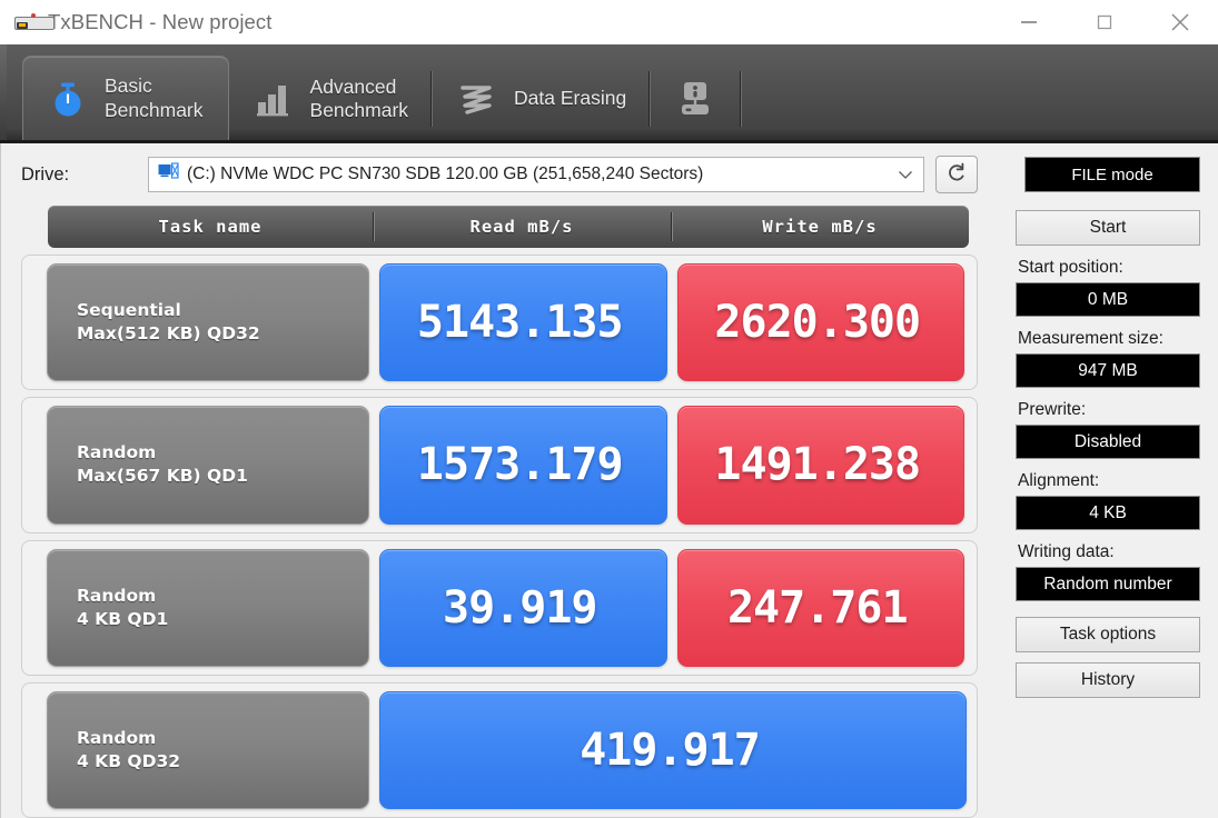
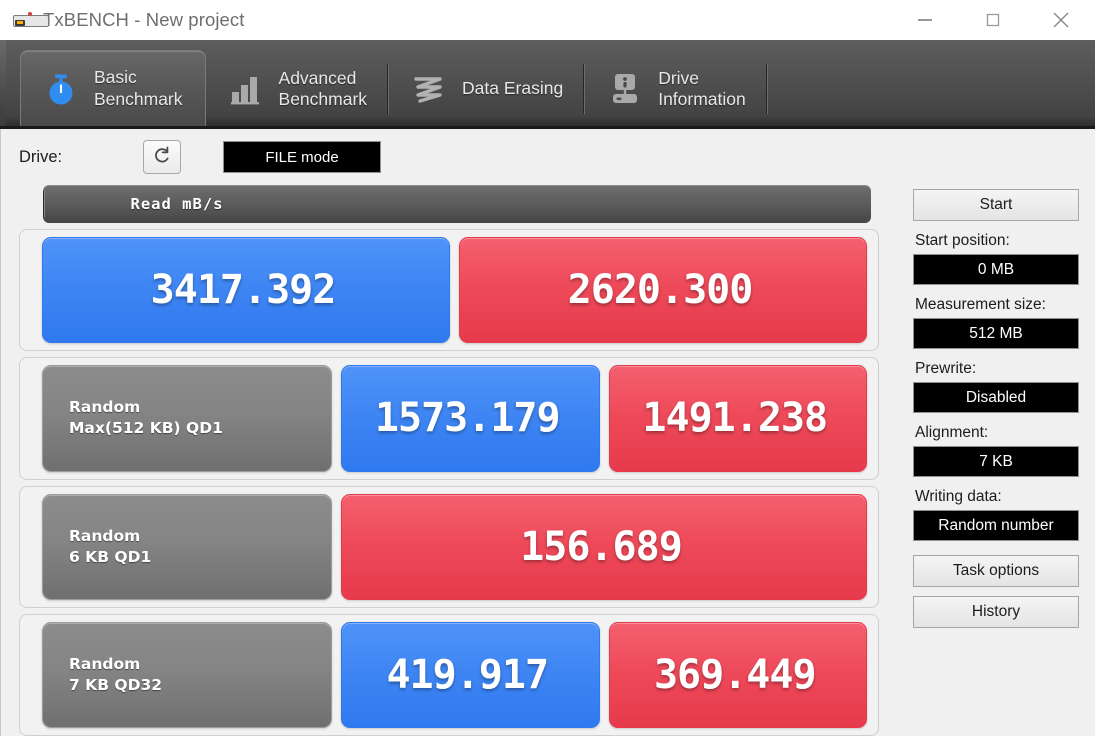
  xBENCH - New project
  Basic
  Benchmark
  Advanced
  Benchmark
  Data Erasing
+ Drive
+ Information
  Drive:
- (C:) NVMe WDC PC SN730 SDB 120.00 GB (251,658,240 Sectors)
  FILE mode
- Task name
  Read mB/s
- Write mB/s
- Sequential
- Max(512 KB) QD32
- 5143.135
+ 3417.392
  2620.300
  Random
- Max(567 KB) QD1
+ Max(512 KB) QD1
  1573.179
  1491.238
  Random
- 4 KB QD1
+ 6 KB QD1
- 39.919
- 247.761
+ 156.689
  Random
- 4 KB QD32
+ 7 KB QD32
  419.917
+ 369.449
  Start
  Start position:
  0 MB
  Measurement size:
- 947 MB
+ 512 MB
  Prewrite:
  Disabled
  Alignment:
- 4 KB
+ 7 KB
  Writing data:
  Random number
  Task options
  History
